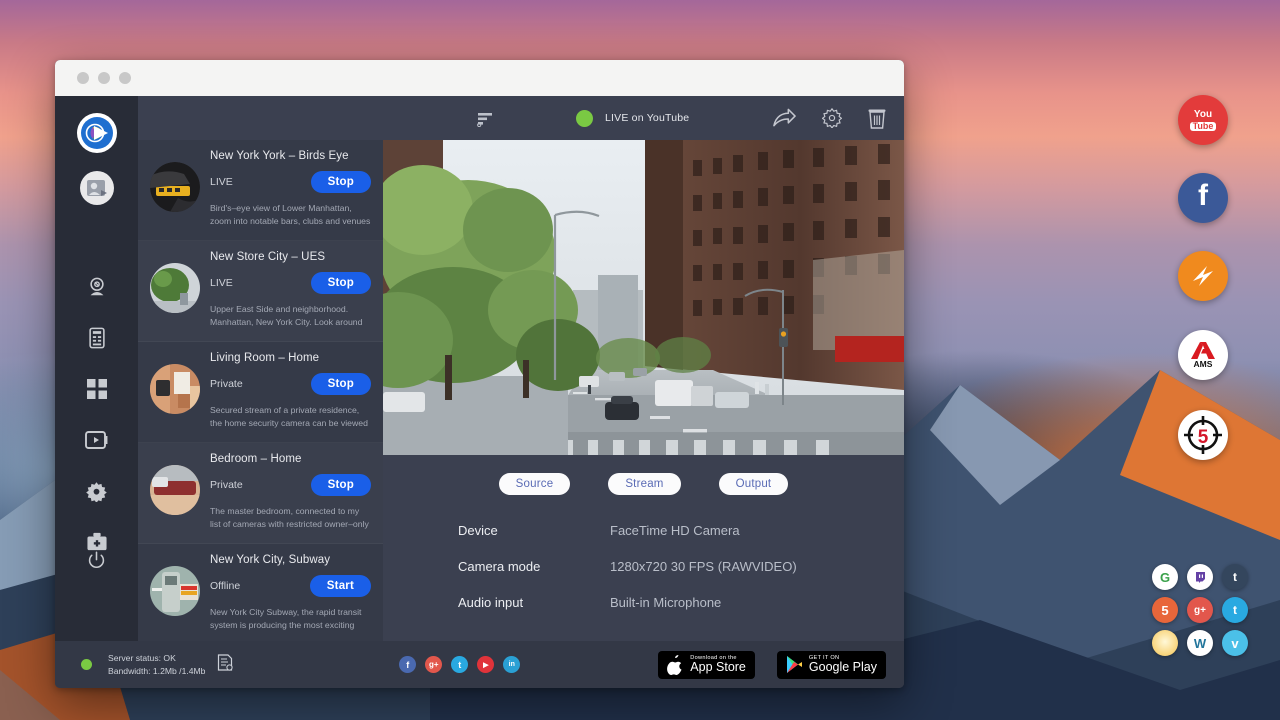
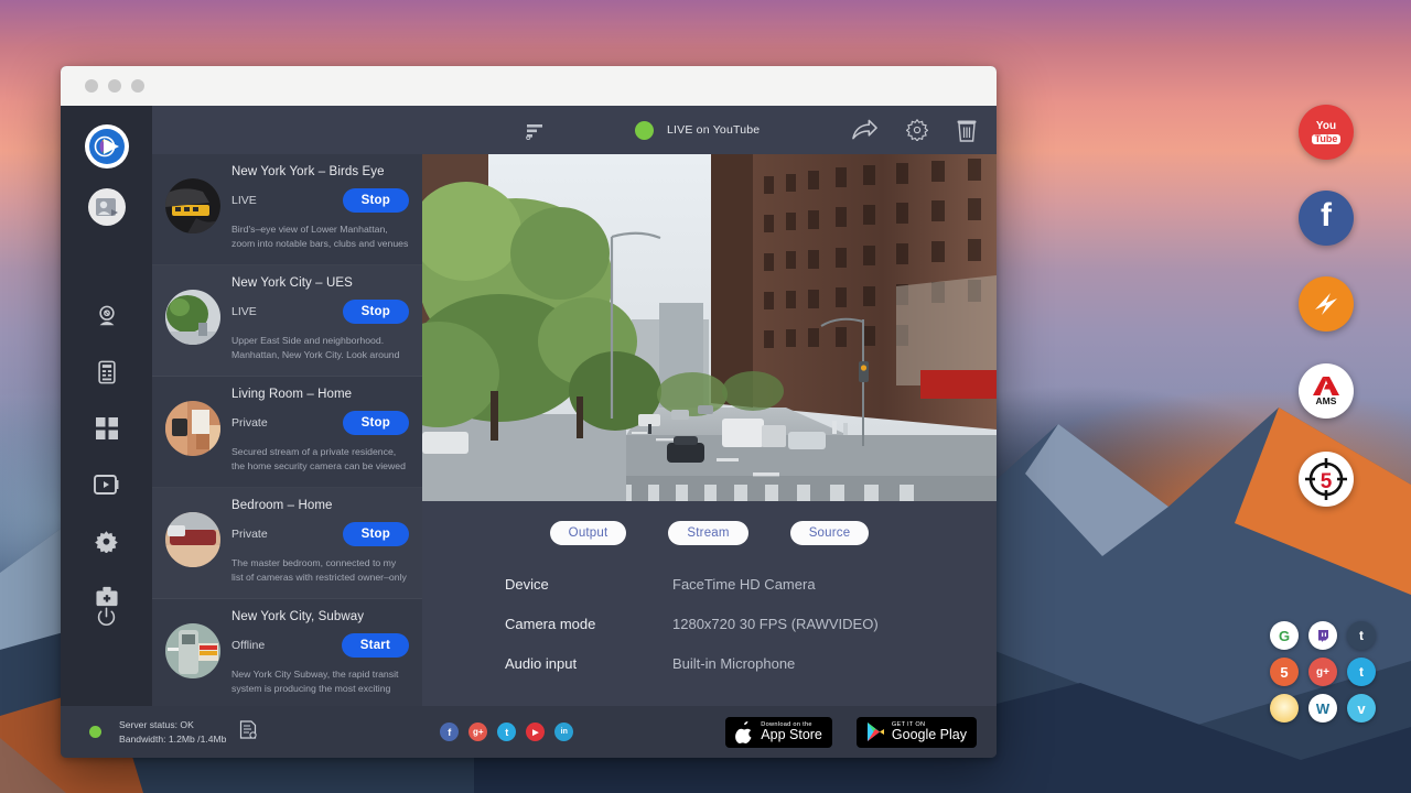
  You
  Tube
  f
  AMS
  5
  G
  t
  5
  g+
  t
  W
  v
  New York York – Birds Eye
  LIVE
  Stop
  Bird's–eye view of Lower Manhattan, zoom into notable bars, clubs and venues
- New Store City – UES
+ New York City – UES
  LIVE
  Stop
  Upper East Side and neighborhood. Manhattan, New York City. Look around
  Living Room – Home
  Private
  Stop
  Secured stream of a private residence, the home security camera can be viewed
  Bedroom – Home
  Private
  Stop
  The master bedroom, connected to my list of cameras with restricted owner–only
  New York City, Subway
  Offline
  Start
  New York City Subway, the rapid transit system is producing the most exciting
  LIVE on YouTube
- Source
+ Output
  Stream
- Output
+ Source
  Device
  FaceTime HD Camera
  Camera mode
  1280x720 30 FPS (RAWVIDEO)
  Audio input
  Built-in Microphone
  Server status: OK
  Bandwidth: 1.2Mb /1.4Mb
  f
  g+
  t
  App Store
  Google Play
